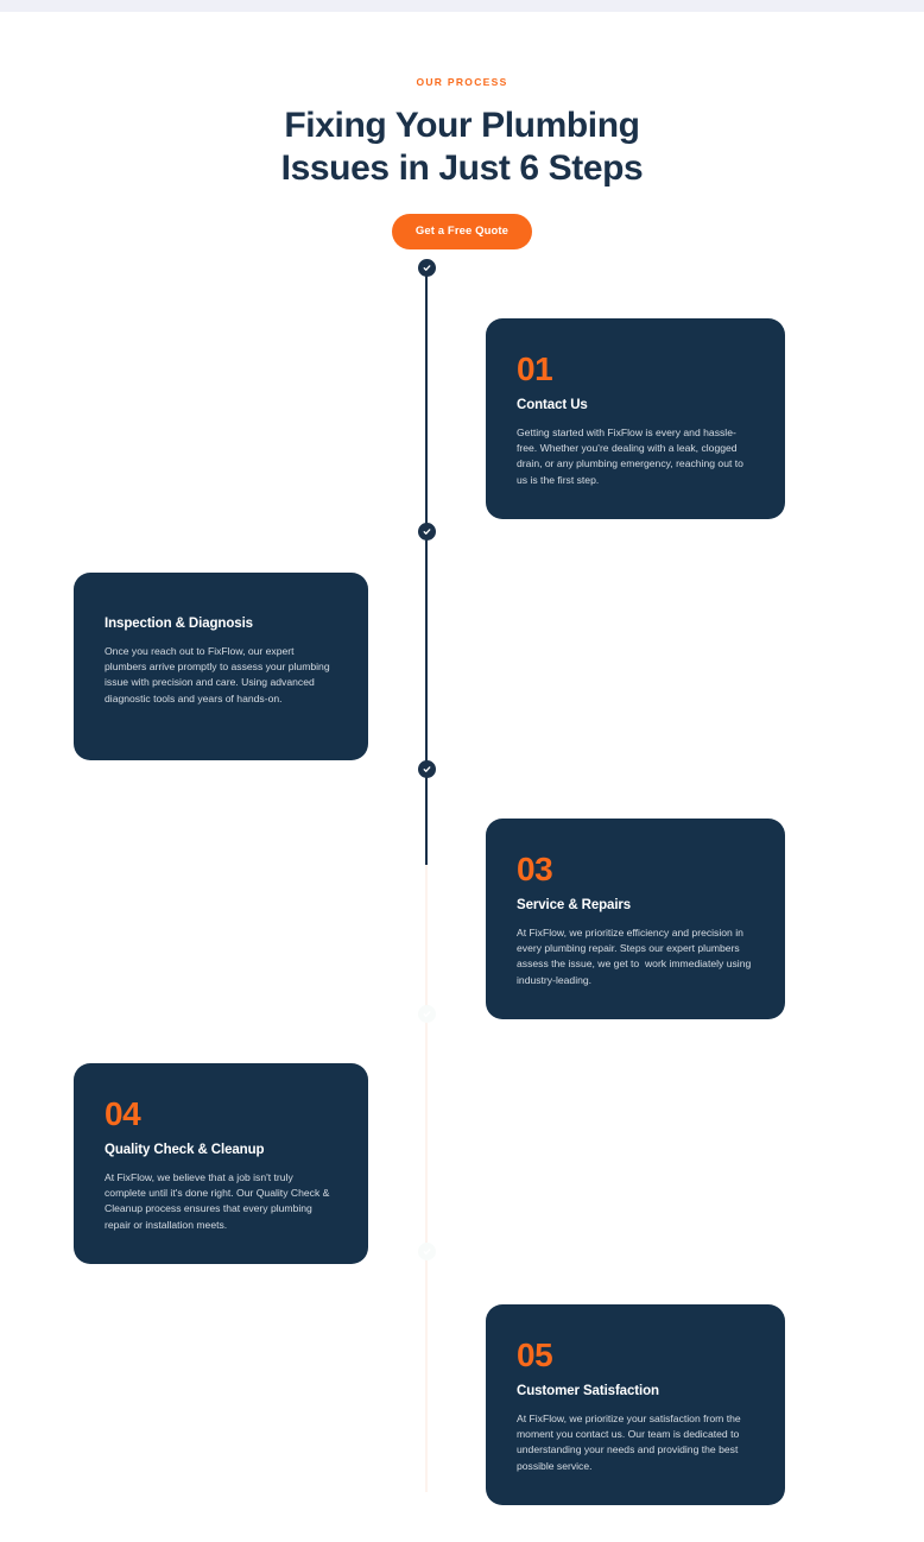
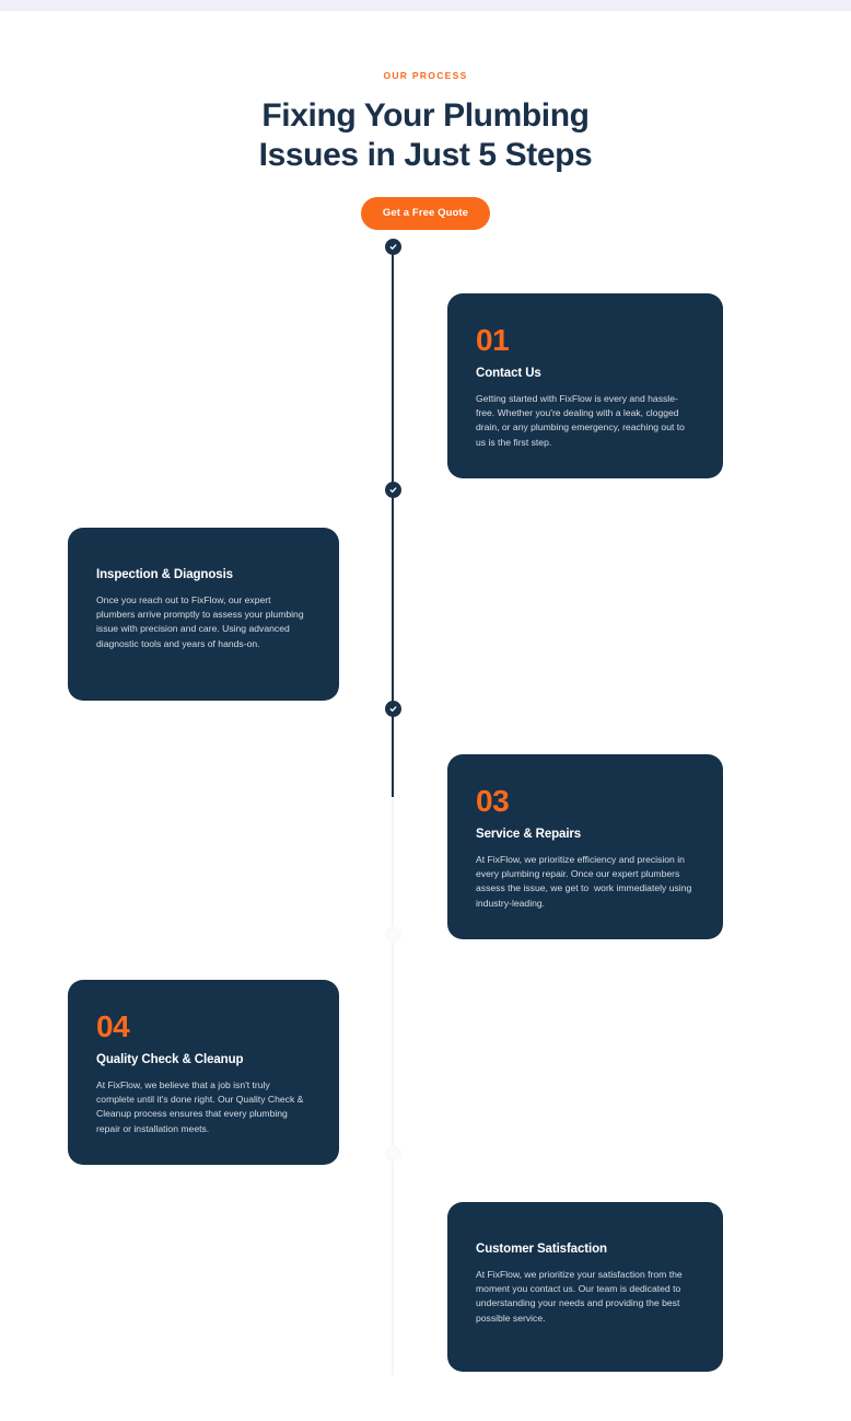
  OUR PROCESS
  Fixing Your Plumbing
- Issues in Just 6 Steps
+ Issues in Just 5 Steps
  Get a Free Quote
  01
  Contact Us
  Getting started with FixFlow is every and hassle-free. Whether you're dealing with a leak, clogged drain, or any plumbing emergency, reaching out to us is the first step.
  Inspection & Diagnosis
  Once you reach out to FixFlow, our expert plumbers arrive promptly to assess your plumbing issue with precision and care. Using advanced diagnostic tools and years of hands-on.
  03
  Service & Repairs
- At FixFlow, we prioritize efficiency and precision in every plumbing repair. Steps our expert plumbers assess the issue, we get to work immediately using industry-leading.
+ At FixFlow, we prioritize efficiency and precision in every plumbing repair. Once our expert plumbers assess the issue, we get to work immediately using industry-leading.
  04
  Quality Check & Cleanup
  At FixFlow, we believe that a job isn't truly complete until it's done right. Our Quality Check & Cleanup process ensures that every plumbing repair or installation meets.
- 05
  Customer Satisfaction
  At FixFlow, we prioritize your satisfaction from the moment you contact us. Our team is dedicated to understanding your needs and providing the best possible service.
